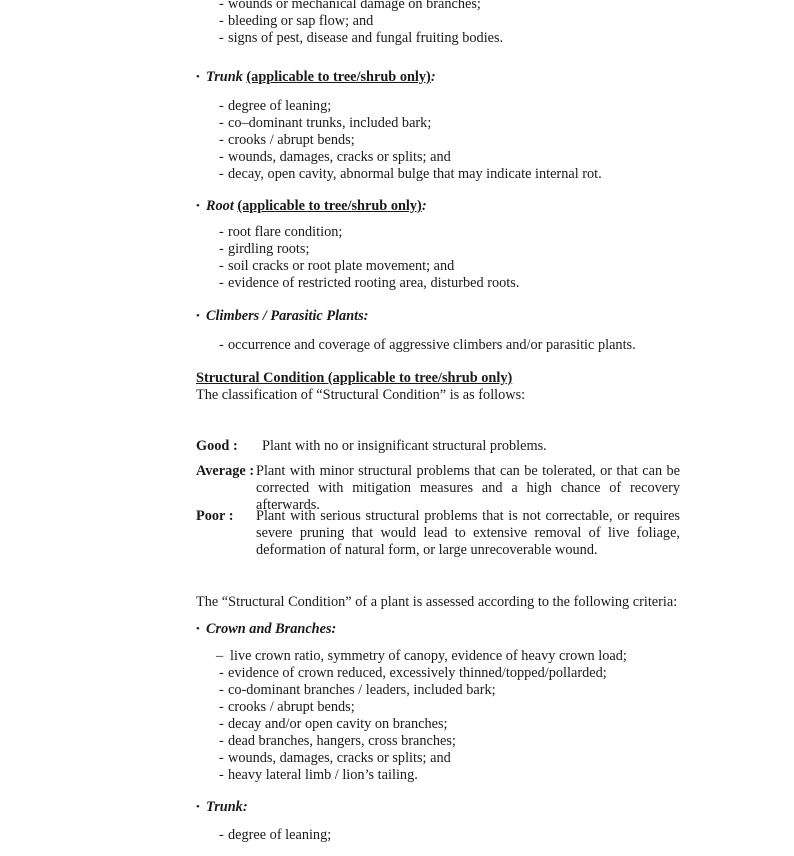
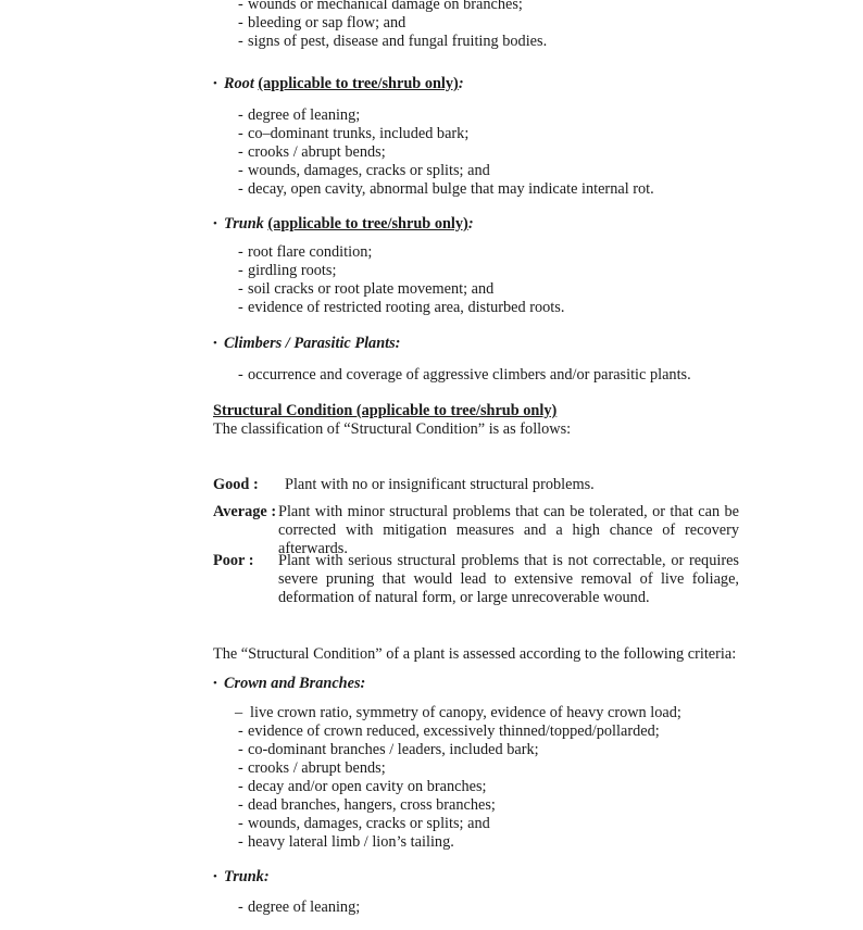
  - wounds or mechanical damage on branches;
  - bleeding or sap flow; and
  - signs of pest, disease and fungal fruiting bodies.
- • Trunk (applicable to tree/shrub only):
+ • Root (applicable to tree/shrub only):
  - degree of leaning;
  - co–dominant trunks, included bark;
  - crooks / abrupt bends;
  - wounds, damages, cracks or splits; and
  - decay, open cavity, abnormal bulge that may indicate internal rot.
- • Root (applicable to tree/shrub only):
+ • Trunk (applicable to tree/shrub only):
  - root flare condition;
  - girdling roots;
  - soil cracks or root plate movement; and
  - evidence of restricted rooting area, disturbed roots.
  • Climbers / Parasitic Plants:
  - occurrence and coverage of aggressive climbers and/or parasitic plants.
  Structural Condition (applicable to tree/shrub only)
  The classification of “Structural Condition” is as follows:
  Good :
  Plant with no or insignificant structural problems.
  Average :
  Plant with minor structural problems that can be tolerated, or that can be corrected with mitigation measures and a high chance of recovery afterwards.
  Poor :
  Plant with serious structural problems that is not correctable, or requires severe pruning that would lead to extensive removal of live foliage, deformation of natural form, or large unrecoverable wound.
  The “Structural Condition” of a plant is assessed according to the following criteria:
  • Crown and Branches:
  – live crown ratio, symmetry of canopy, evidence of heavy crown load;
  - evidence of crown reduced, excessively thinned/topped/pollarded;
  - co-dominant branches / leaders, included bark;
  - crooks / abrupt bends;
  - decay and/or open cavity on branches;
  - dead branches, hangers, cross branches;
  - wounds, damages, cracks or splits; and
  - heavy lateral limb / lion’s tailing.
  • Trunk:
  - degree of leaning;
